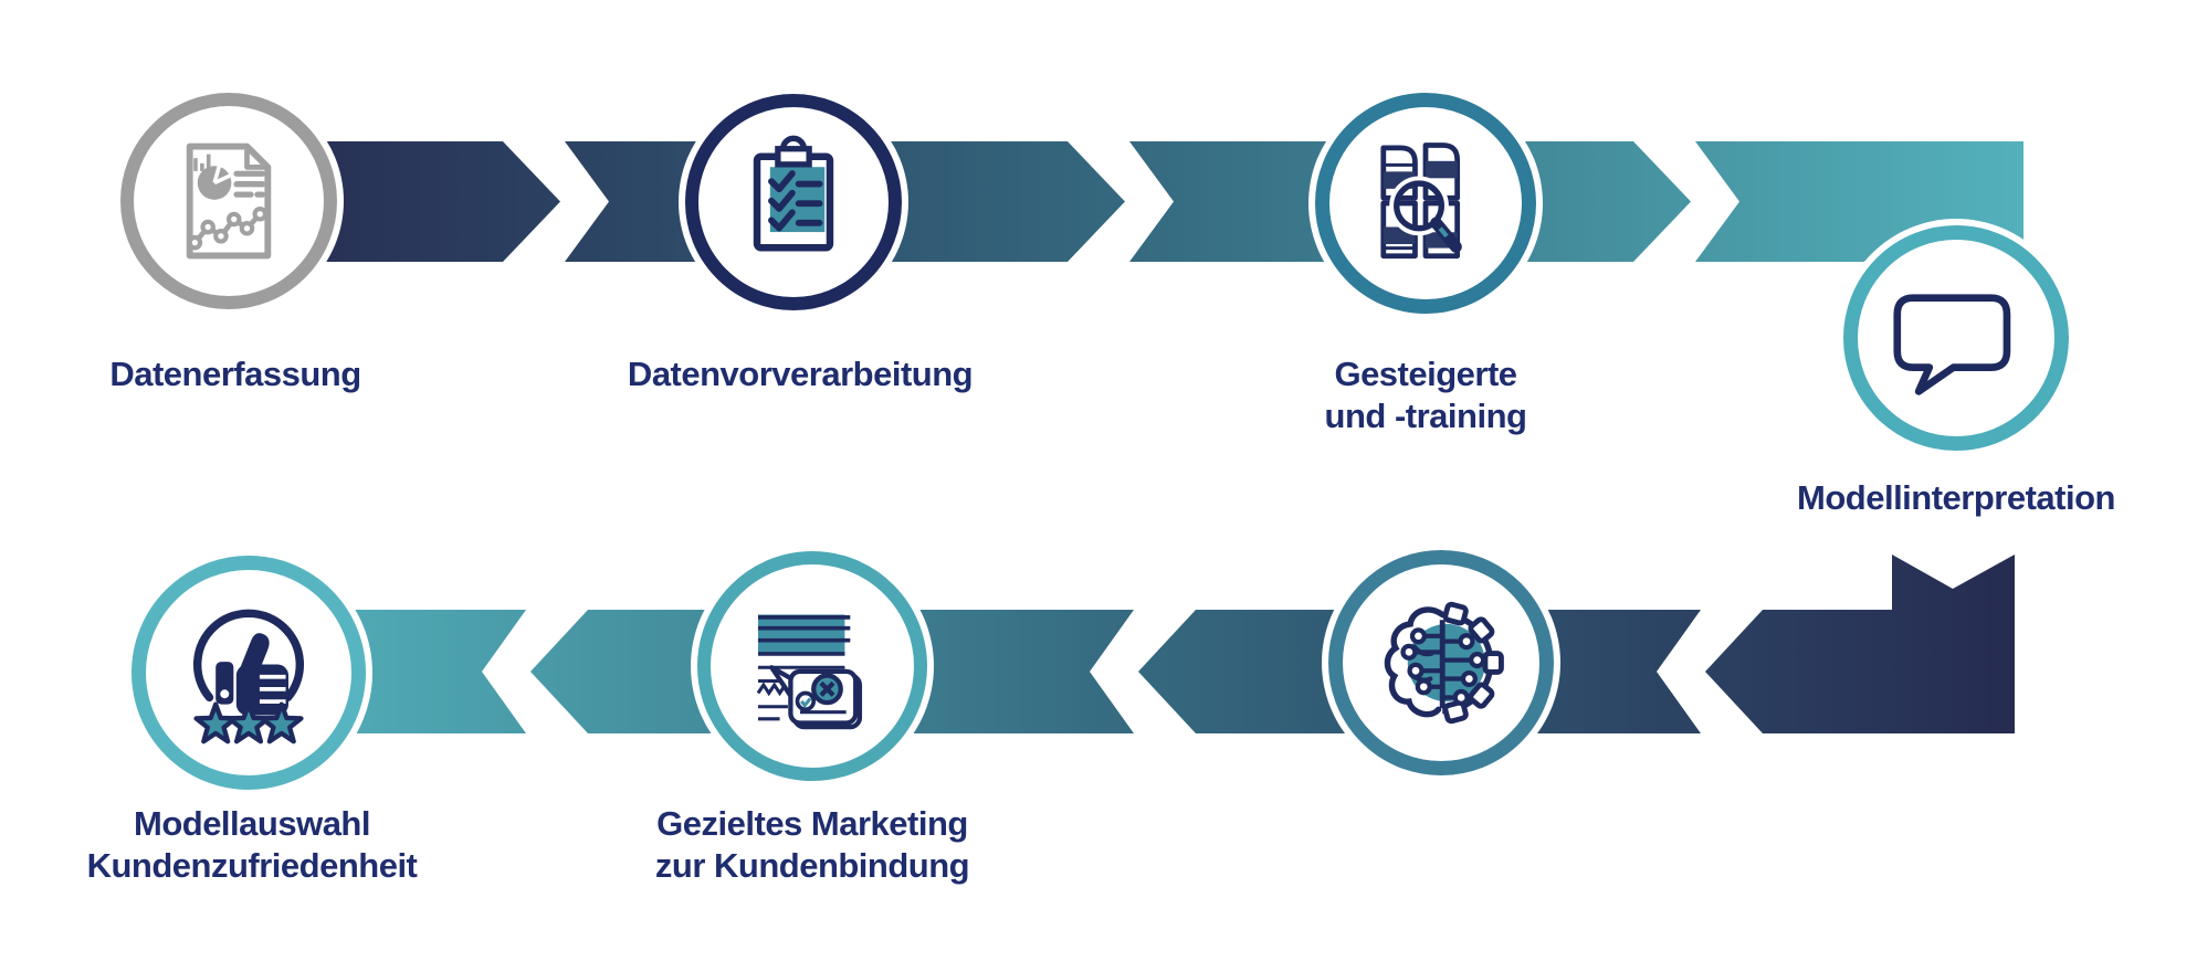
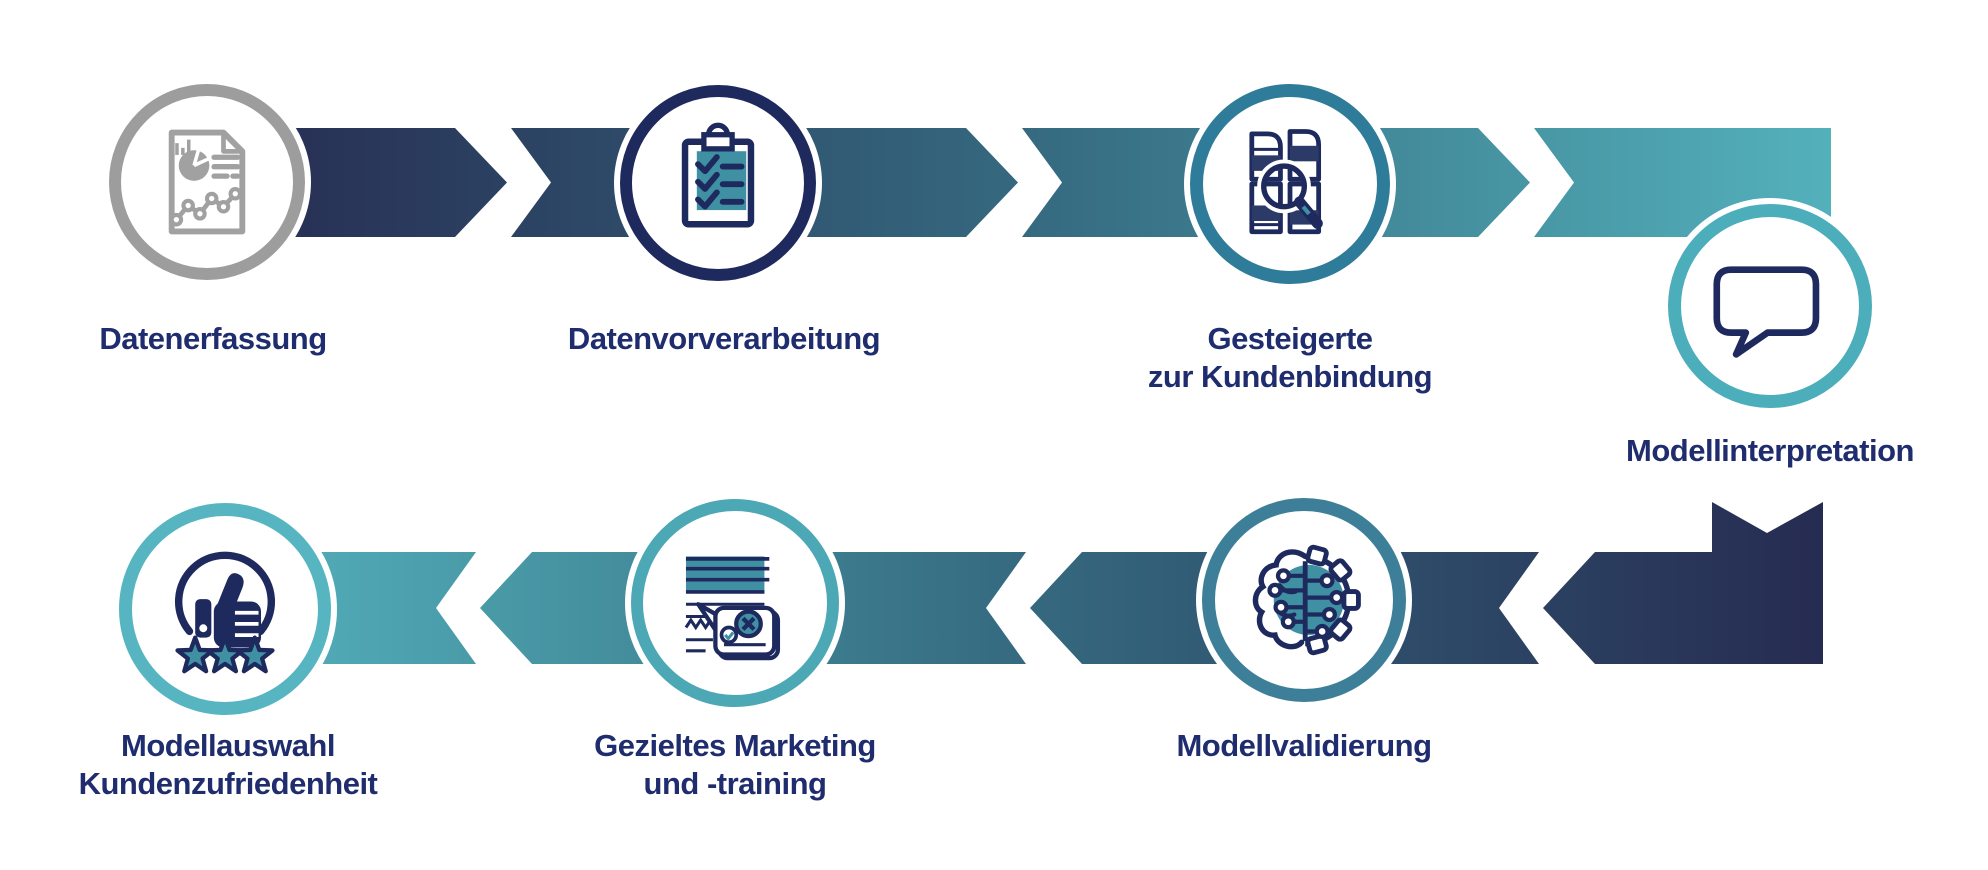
  Datenerfassung
  Datenvorverarbeitung
  Gesteigerte
- und -training
+ zur Kundenbindung
  Modellinterpretation
+ Modellvalidierung
  Gezieltes Marketing
- zur Kundenbindung
+ und -training
  Modellauswahl
  Kundenzufriedenheit
